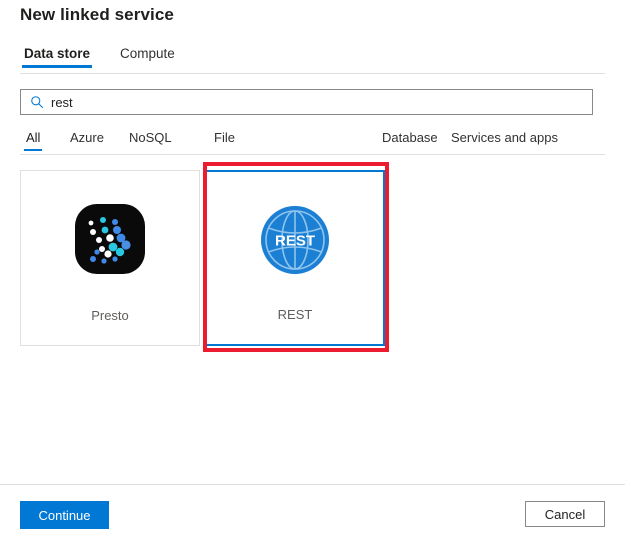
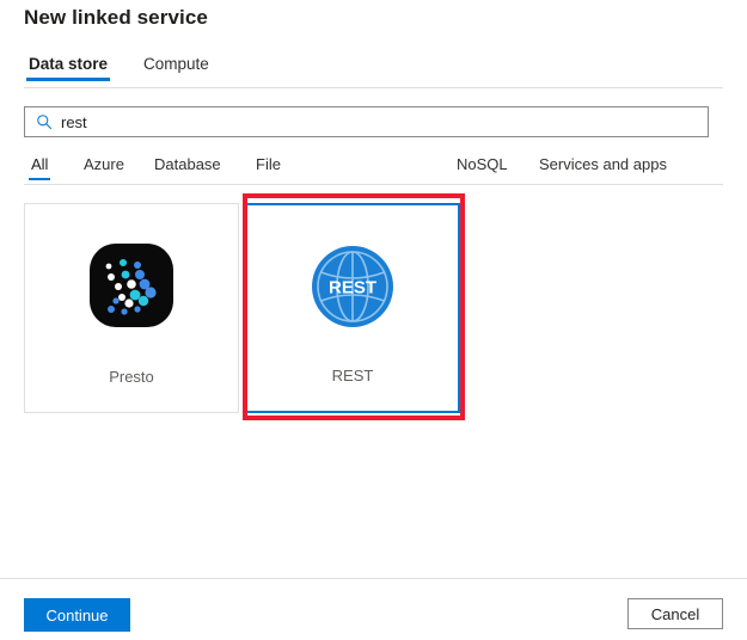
  New linked service
  Data store
  Compute
  rest
  All
  Azure
- NoSQL
+ Database
  File
- Database
+ NoSQL
  Services and apps
  Presto
  REST
  REST
  Continue
  Cancel
